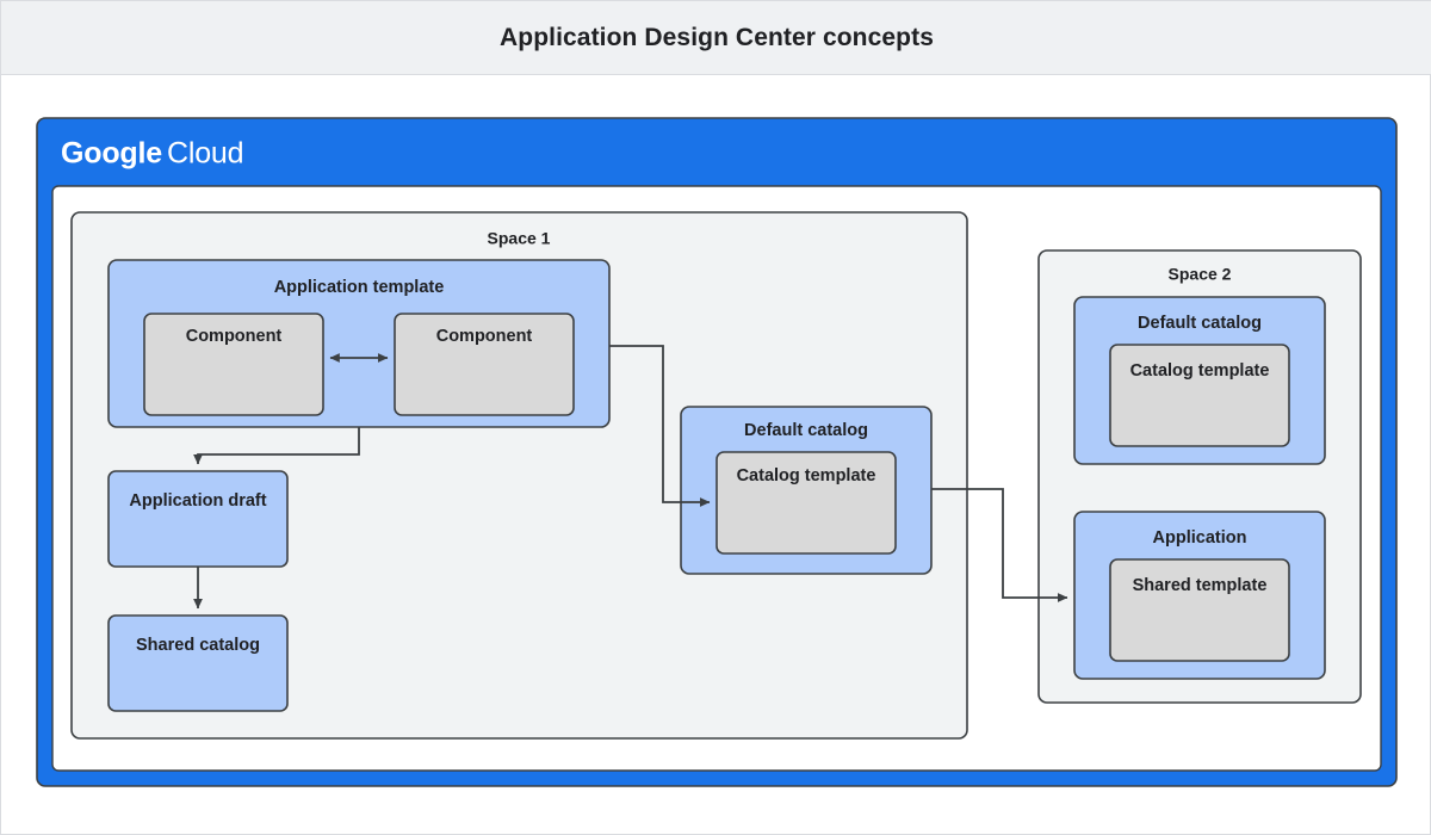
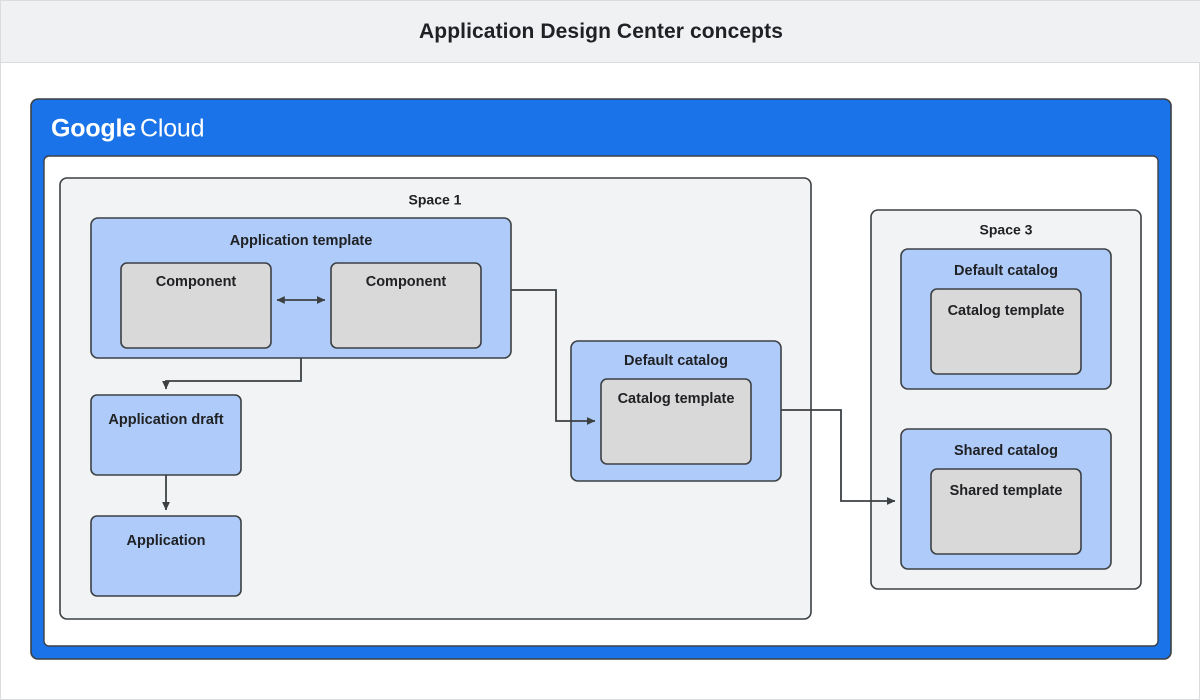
  Application Design Center concepts
  Google
  Cloud
  Space 1
  Application template
  Component
  Component
  Application draft
- Shared catalog
+ Application
  Default catalog
  Catalog template
- Space 2
+ Space 3
  Default catalog
  Catalog template
- Application
+ Shared catalog
  Shared template
